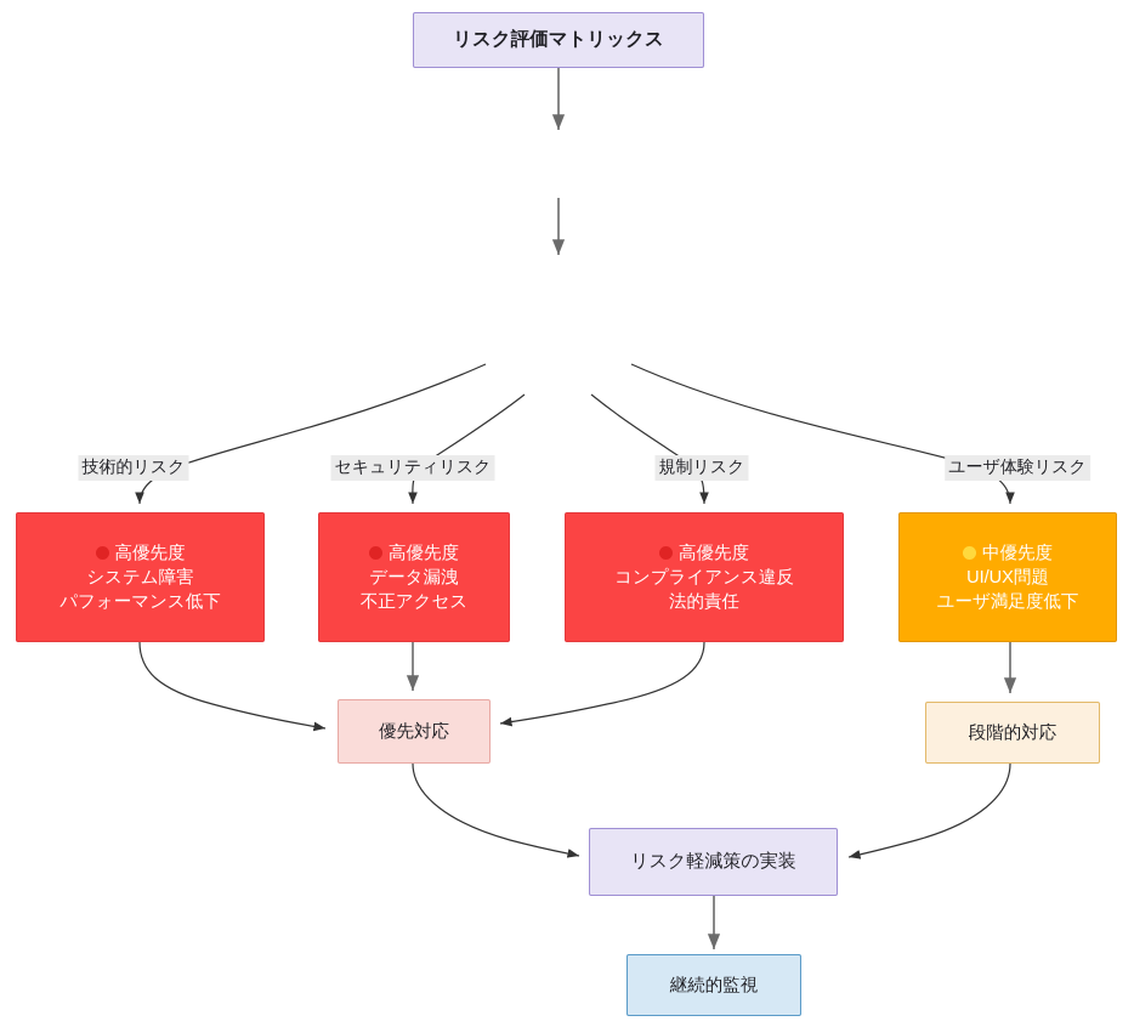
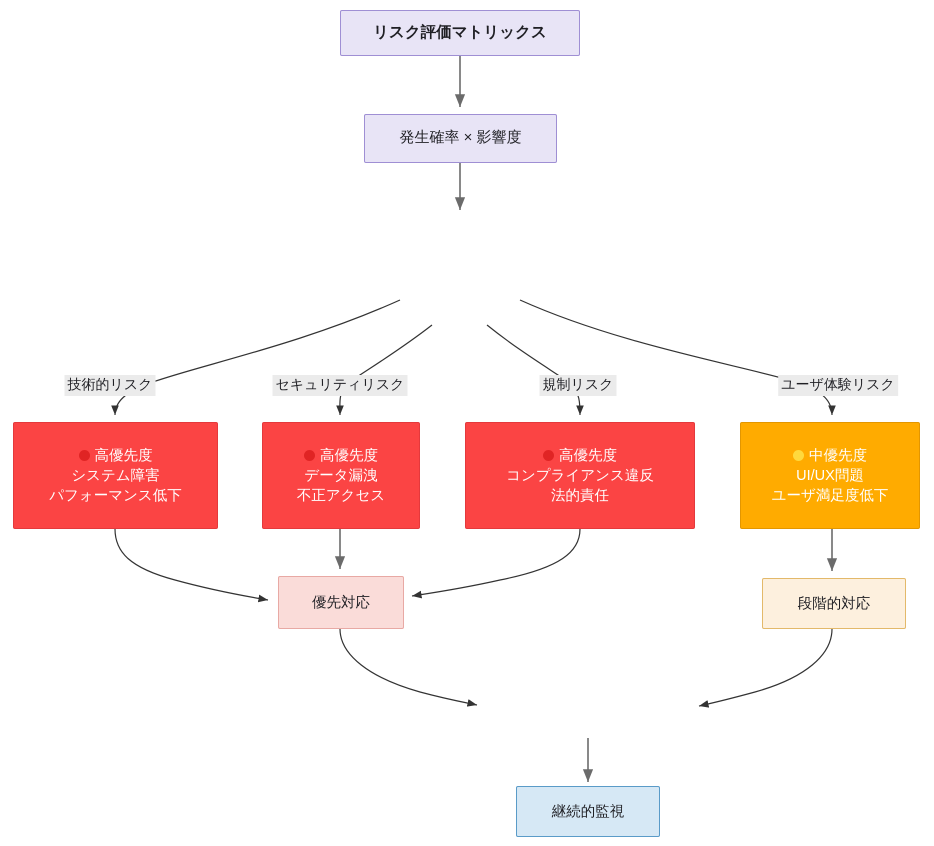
  リスク評価マトリックス
+ 発生確率 × 影響度
  技術的リスク
  セキュリティリスク
  規制リスク
  ユーザ体験リスク
  高優先度
  システム障害
  パフォーマンス低下
  高優先度
  データ漏洩
  不正アクセス
  高優先度
  コンプライアンス違反
  法的責任
  中優先度
  UI/UX問題
  ユーザ満足度低下
  優先対応
  段階的対応
- リスク軽減策の実装
  継続的監視
